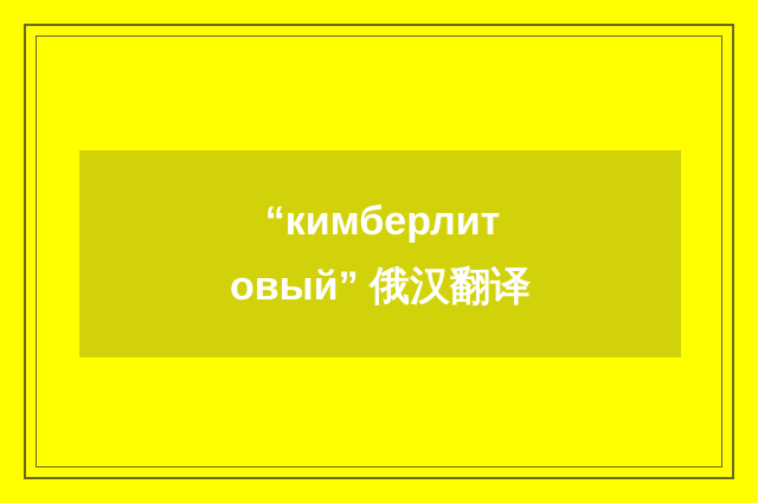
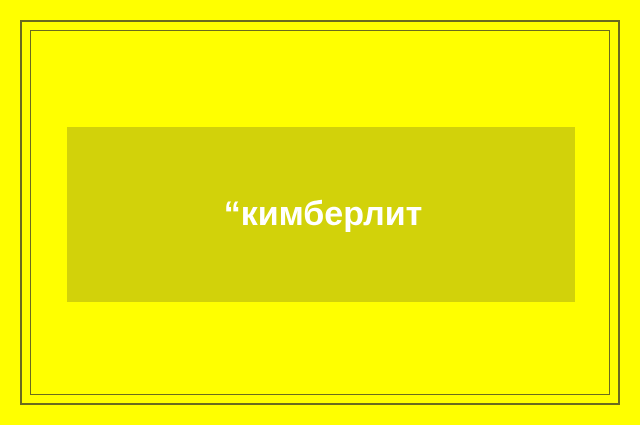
  “кимберлит
- овый” 俄汉翻译
